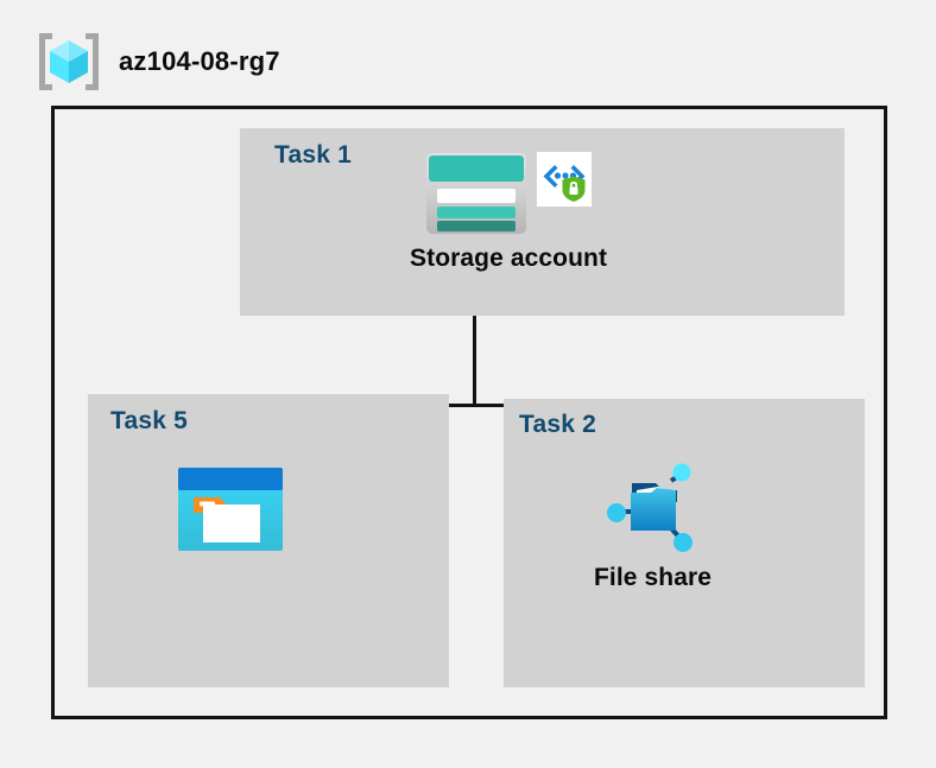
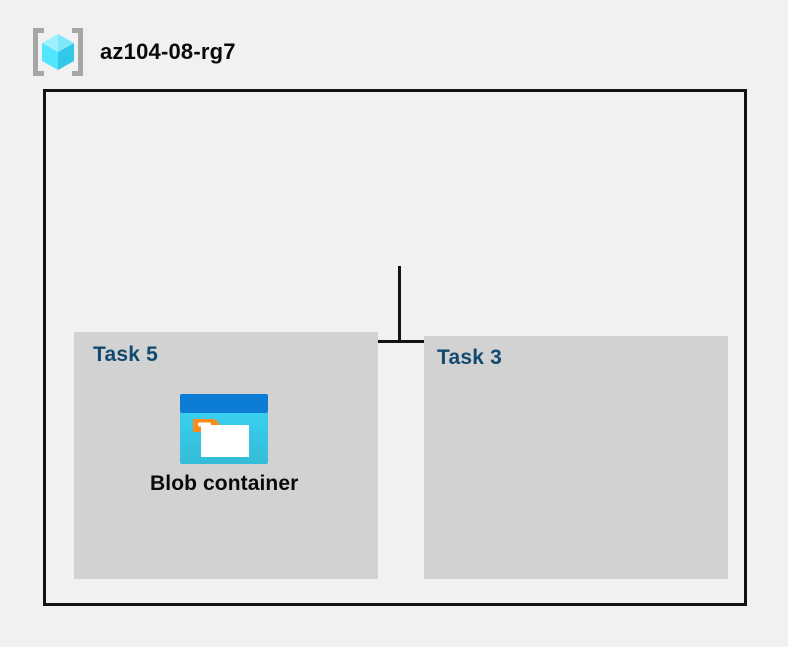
  az104-08-rg7
- Task 1
- Storage account
  Task 5
+ Blob container
- Task 2
+ Task 3
- File share
